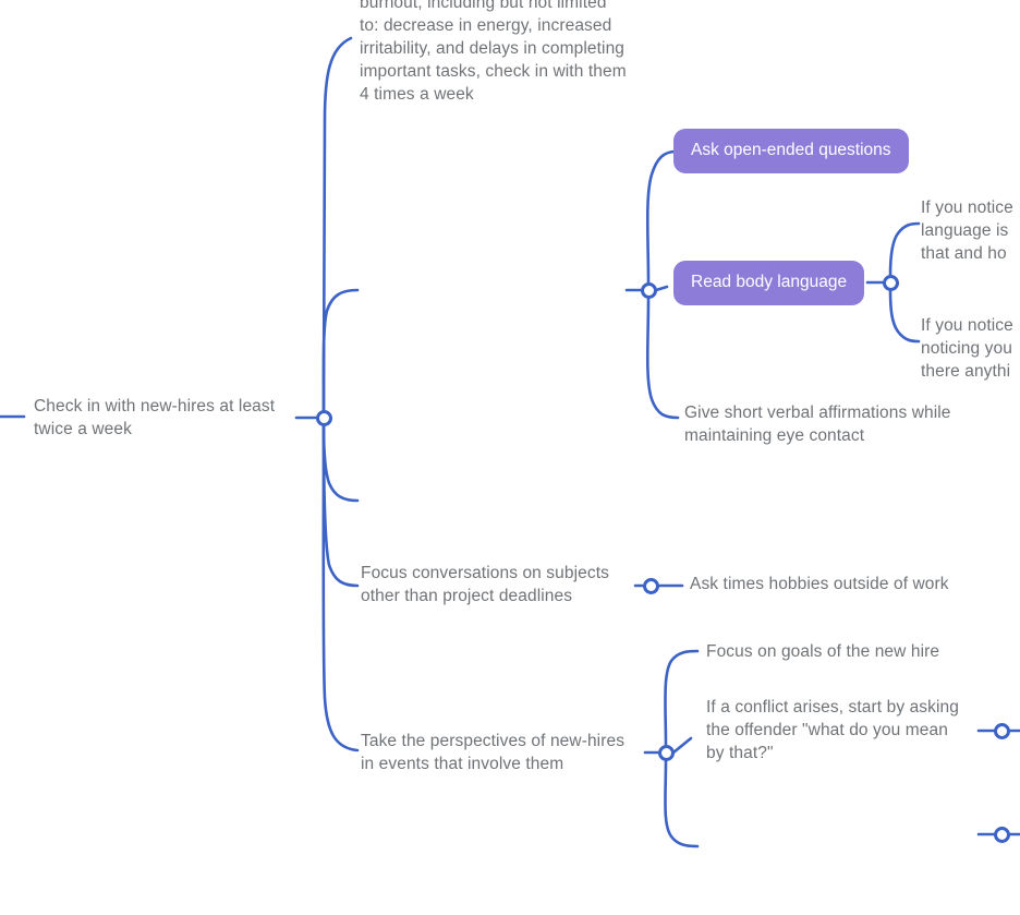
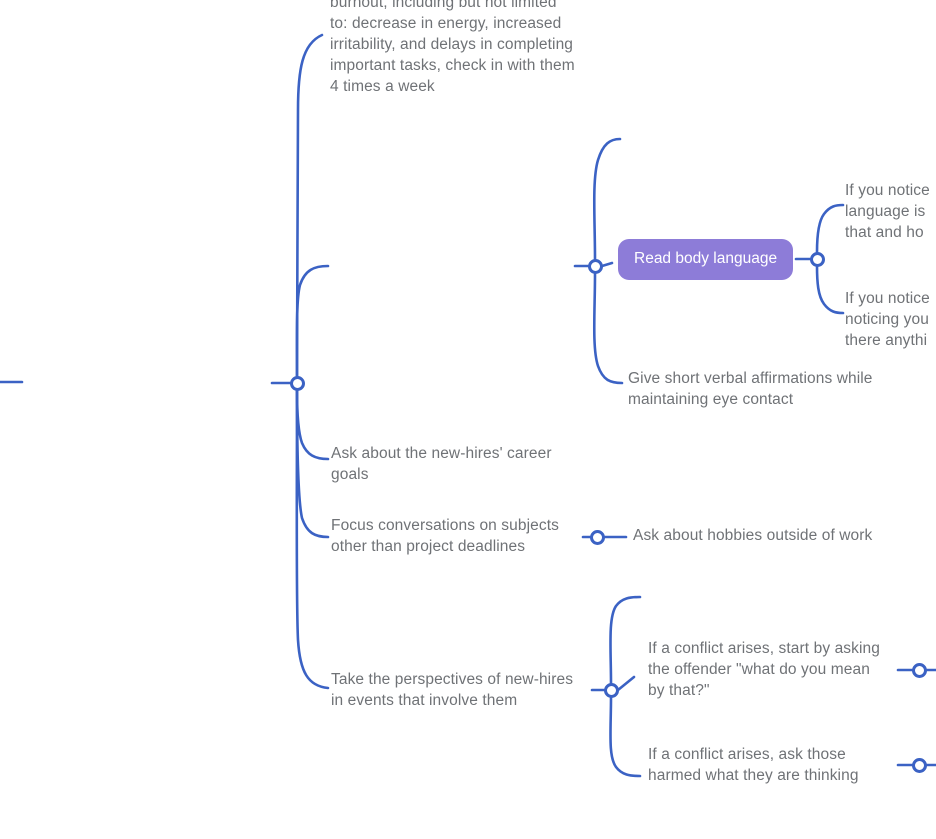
  burnout, including but not limited
  to: decrease in energy, increased
  irritability, and delays in completing
  important tasks, check in with them
  4 times a week
- Check in with new-hires at least
- twice a week
- Ask open-ended questions
  Read body language
  If you notice
  language is
  that and ho
  If you notice
  noticing you
  there anythi
  Give short verbal affirmations while
  maintaining eye contact
+ Ask about the new-hires' career
+ goals
  Focus conversations on subjects
  other than project deadlines
- Ask times hobbies outside of work
+ Ask about hobbies outside of work
  Take the perspectives of new-hires
  in events that involve them
- Focus on goals of the new hire
  If a conflict arises, start by asking
  the offender "what do you mean
  by that?"
+ If a conflict arises, ask those
+ harmed what they are thinking
